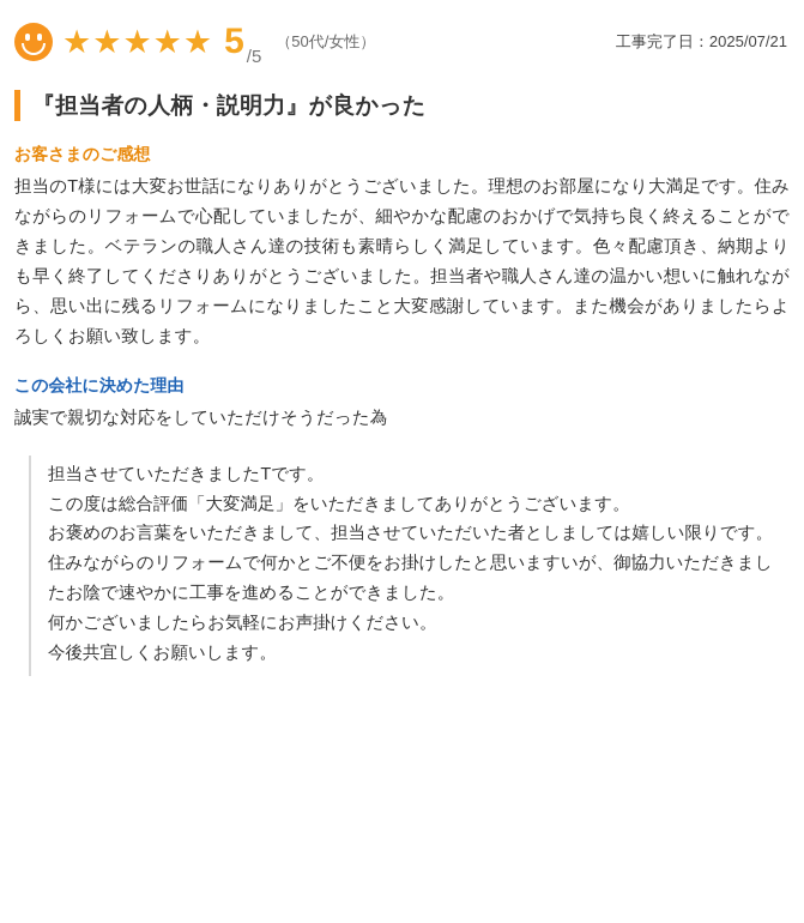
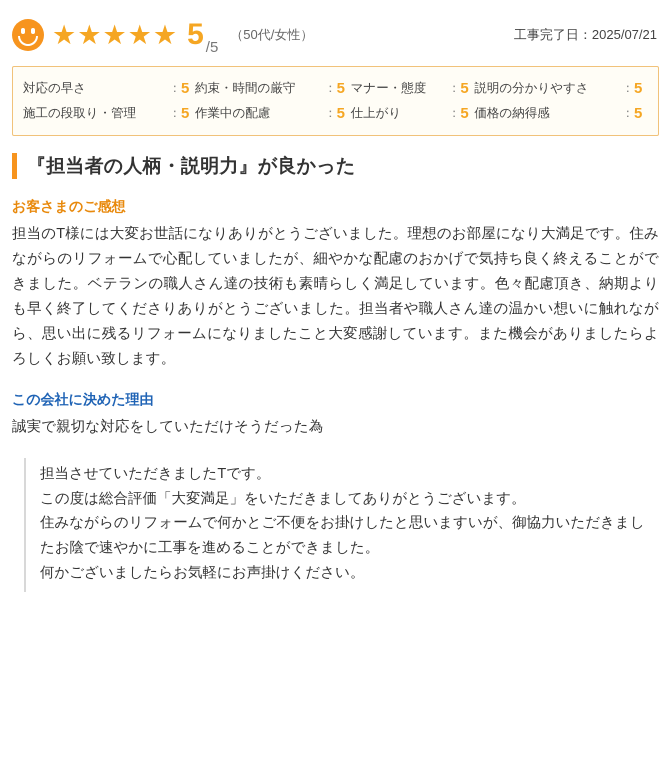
  ★
  ★
  ★
  ★
  ★
  5
  /5
  （50代/女性）
  工事完了日：2025/07/21
+ 対応の早さ	：	5	約束・時間の厳守	：	5	マナー・態度	：	5	説明の分かりやすさ	：	5
+ 施工の段取り・管理	：	5	作業中の配慮	：	5	仕上がり	：	5	価格の納得感	：	5
  『担当者の人柄・説明力』が良かった
  お客さまのご感想
  担当のT様には大変お世話になりありがとうございました。理想のお部屋になり大満足です。住みながらのリフォームで心配していましたが、細やかな配慮のおかげで気持ち良く終えることができました。ベテランの職人さん達の技術も素晴らしく満足しています。色々配慮頂き、納期よりも早く終了してくださりありがとうございました。担当者や職人さん達の温かい想いに触れながら、思い出に残るリフォームになりましたこと大変感謝しています。また機会がありましたらよろしくお願い致します。
  この会社に決めた理由
  誠実で親切な対応をしていただけそうだった為
  担当させていただきましたTです。
  この度は総合評価「大変満足」をいただきましてありがとうございます。
- お褒めのお言葉をいただきまして、担当させていただいた者としましては嬉しい限りです。
  住みながらのリフォームで何かとご不便をお掛けしたと思いますいが、御協力いただきましたお陰で速やかに工事を進めることができました。
  何かございましたらお気軽にお声掛けください。
- 今後共宜しくお願いします。
